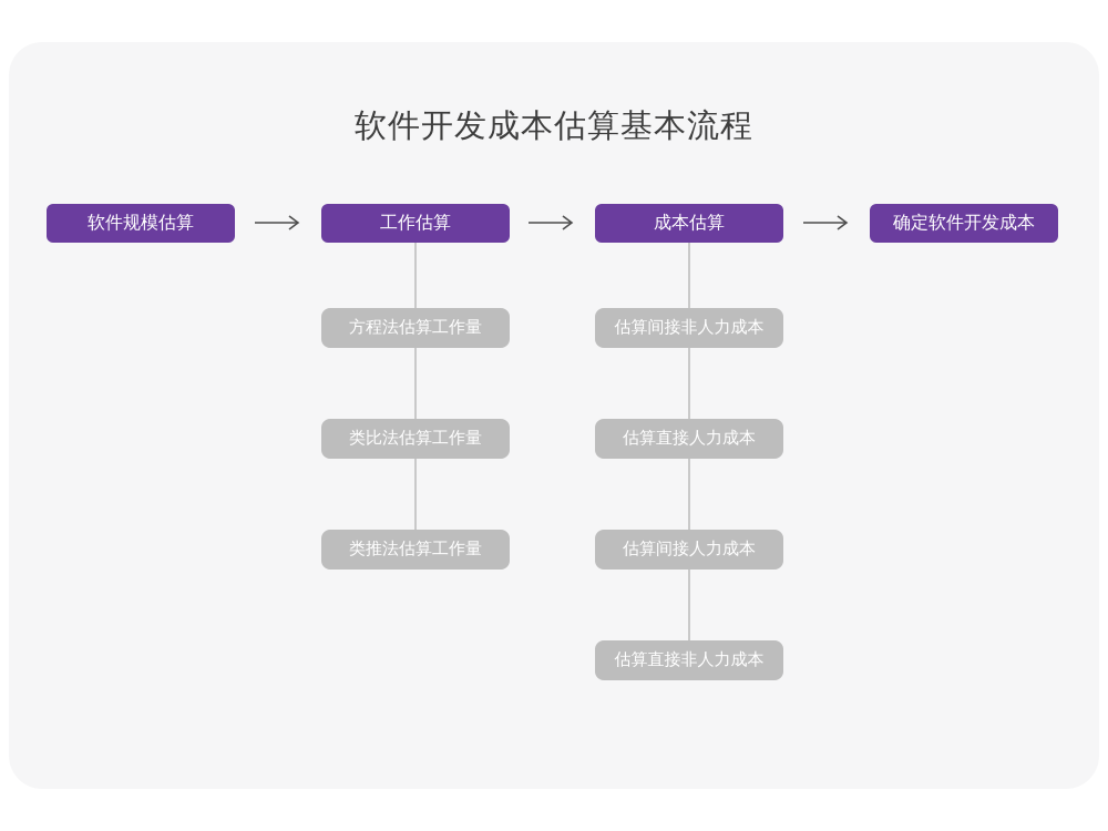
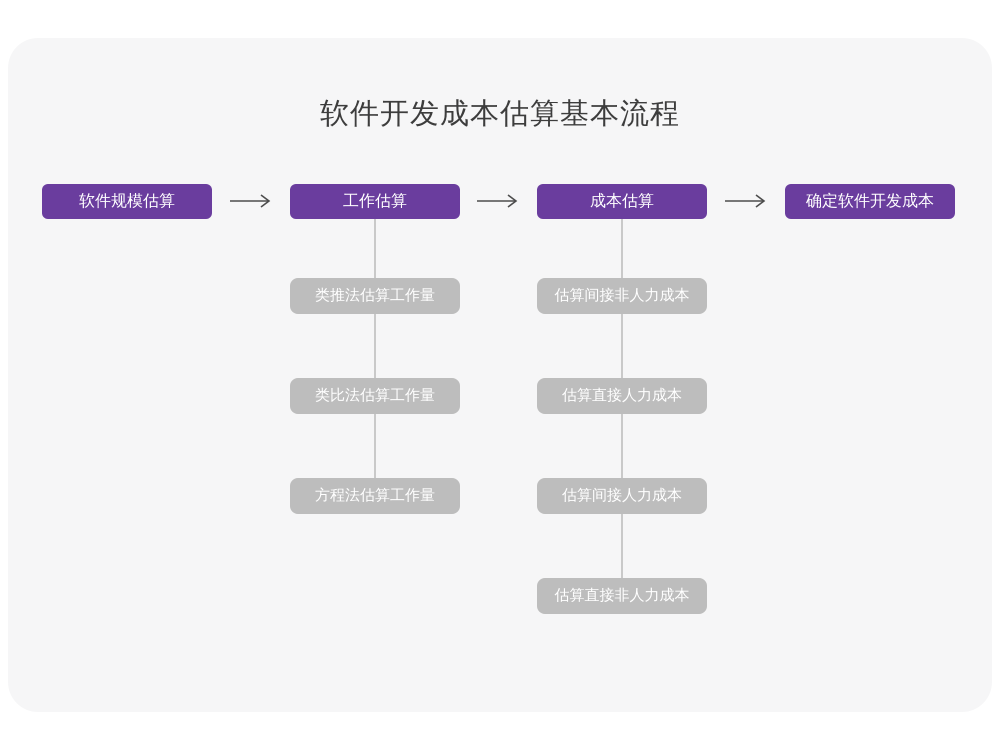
  软件开发成本估算基本流程
  软件规模估算
  工作估算
  成本估算
  确定软件开发成本
- 方程法估算工作量
+ 类推法估算工作量
  类比法估算工作量
- 类推法估算工作量
+ 方程法估算工作量
  估算间接非人力成本
  估算直接人力成本
  估算间接人力成本
  估算直接非人力成本
